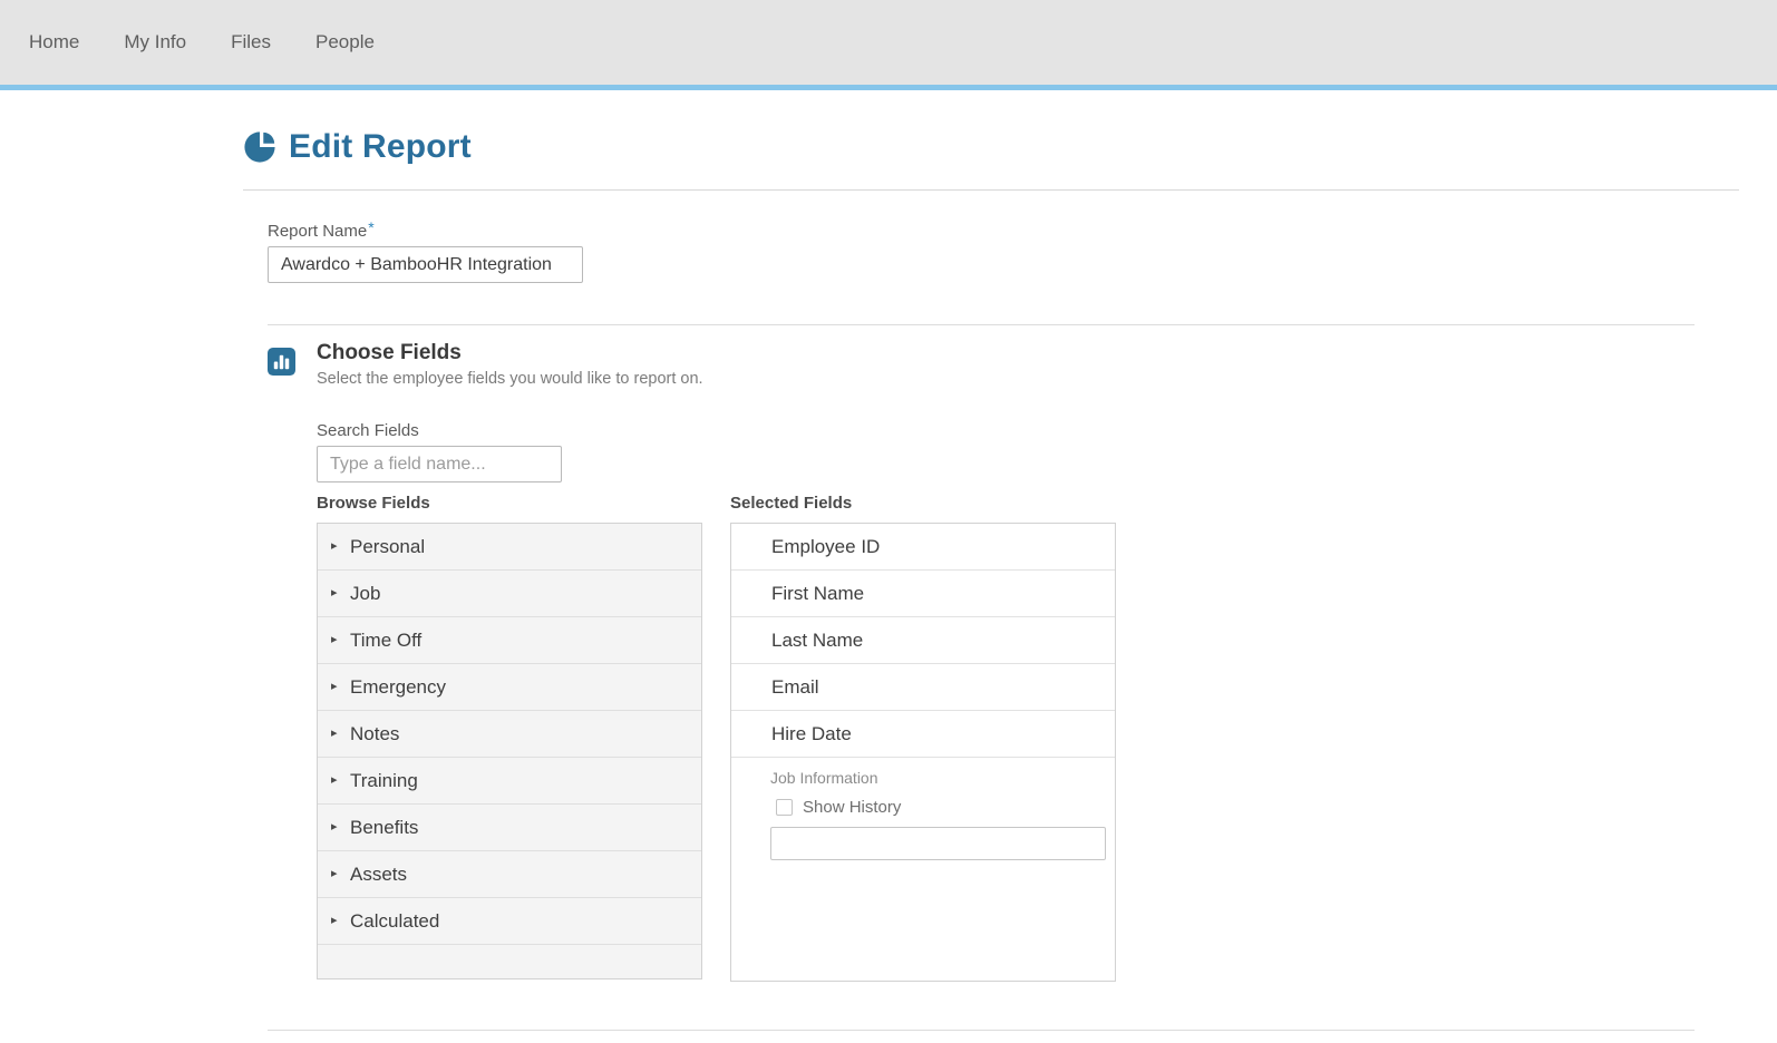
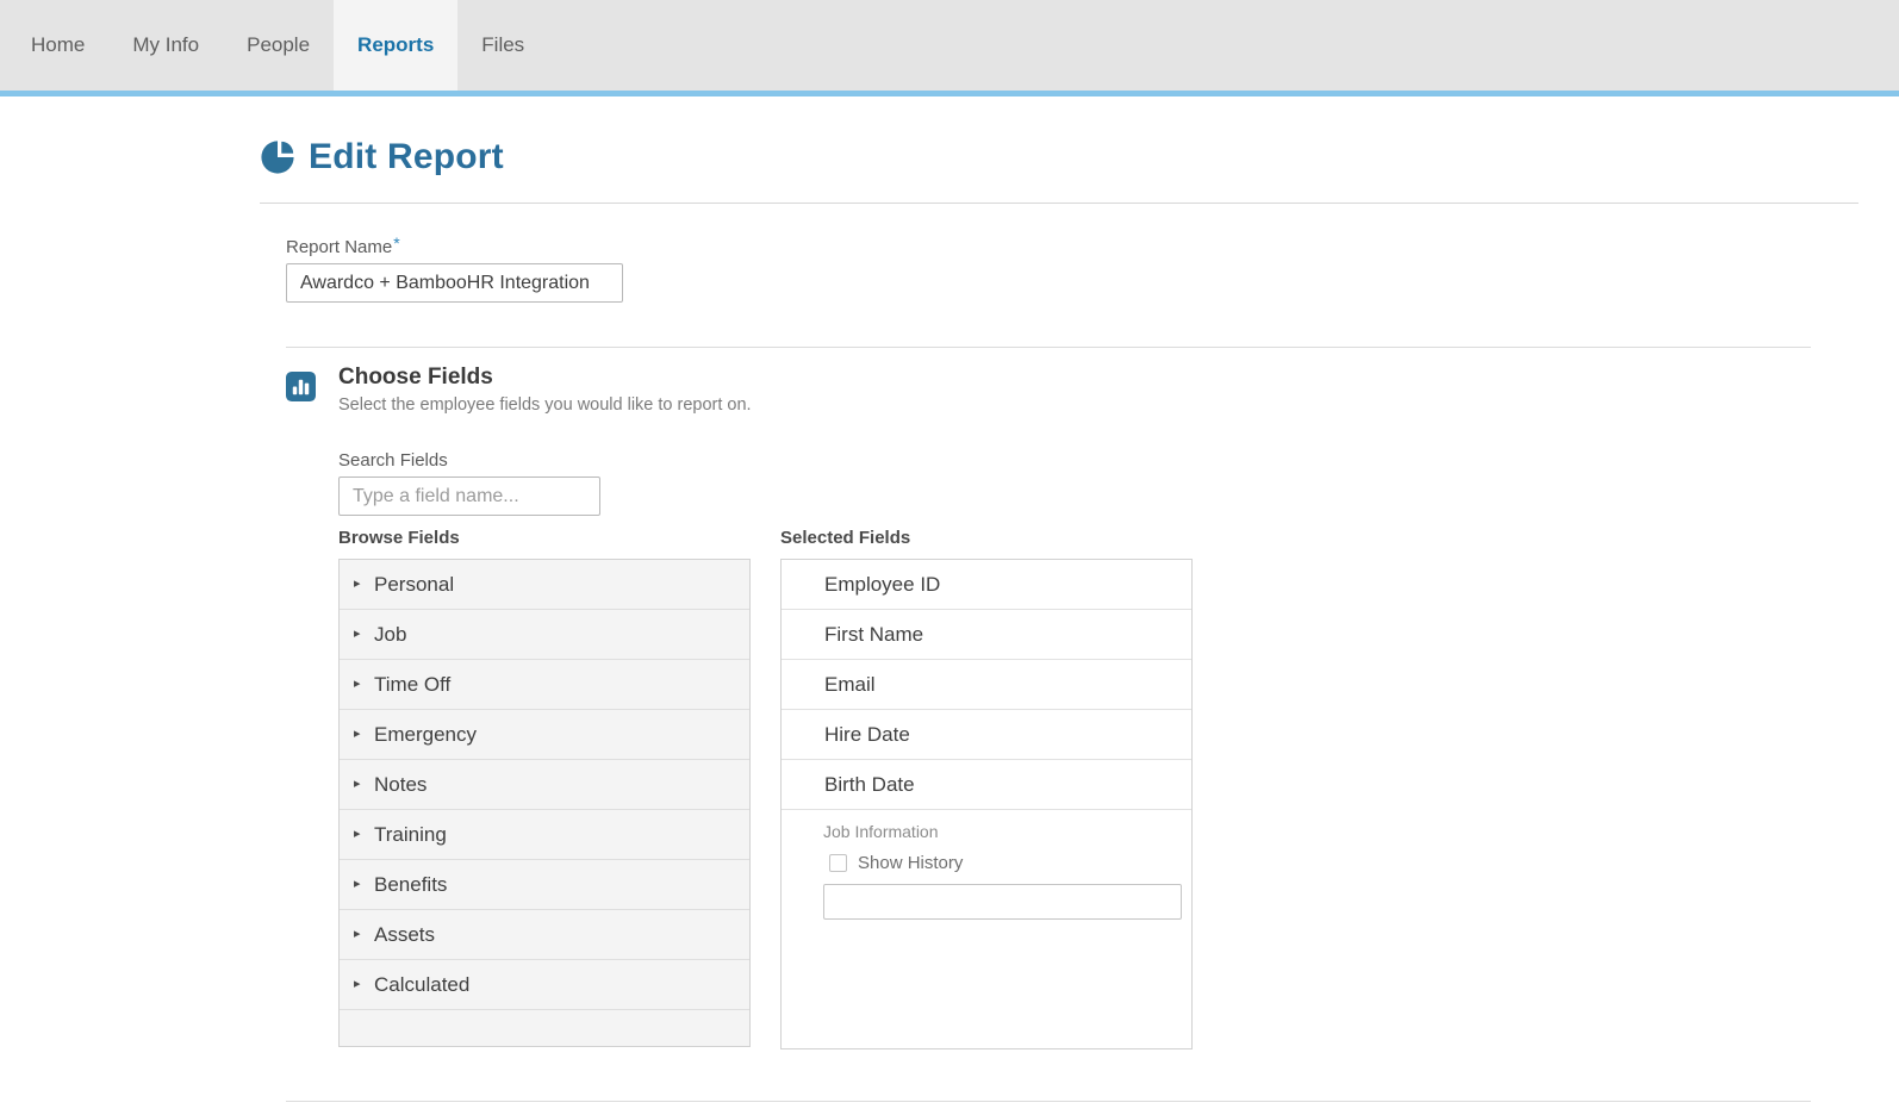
  Home
  My Info
- Files
+ People
+ Reports
- People
+ Files
  Edit Report
  Report Name*
  Awardco + BambooHR Integration
  Choose Fields
  Select the employee fields you would like to report on.
  Search Fields
  Type a field name...
  Browse Fields
  ▸
  Personal
  ▸
  Job
  ▸
  Time Off
  ▸
  Emergency
  ▸
  Notes
  ▸
  Training
  ▸
  Benefits
  ▸
  Assets
  ▸
  Calculated
  Selected Fields
  Employee ID
  First Name
- Last Name
  Email
  Hire Date
+ Birth Date
  Job Information
  Show History
